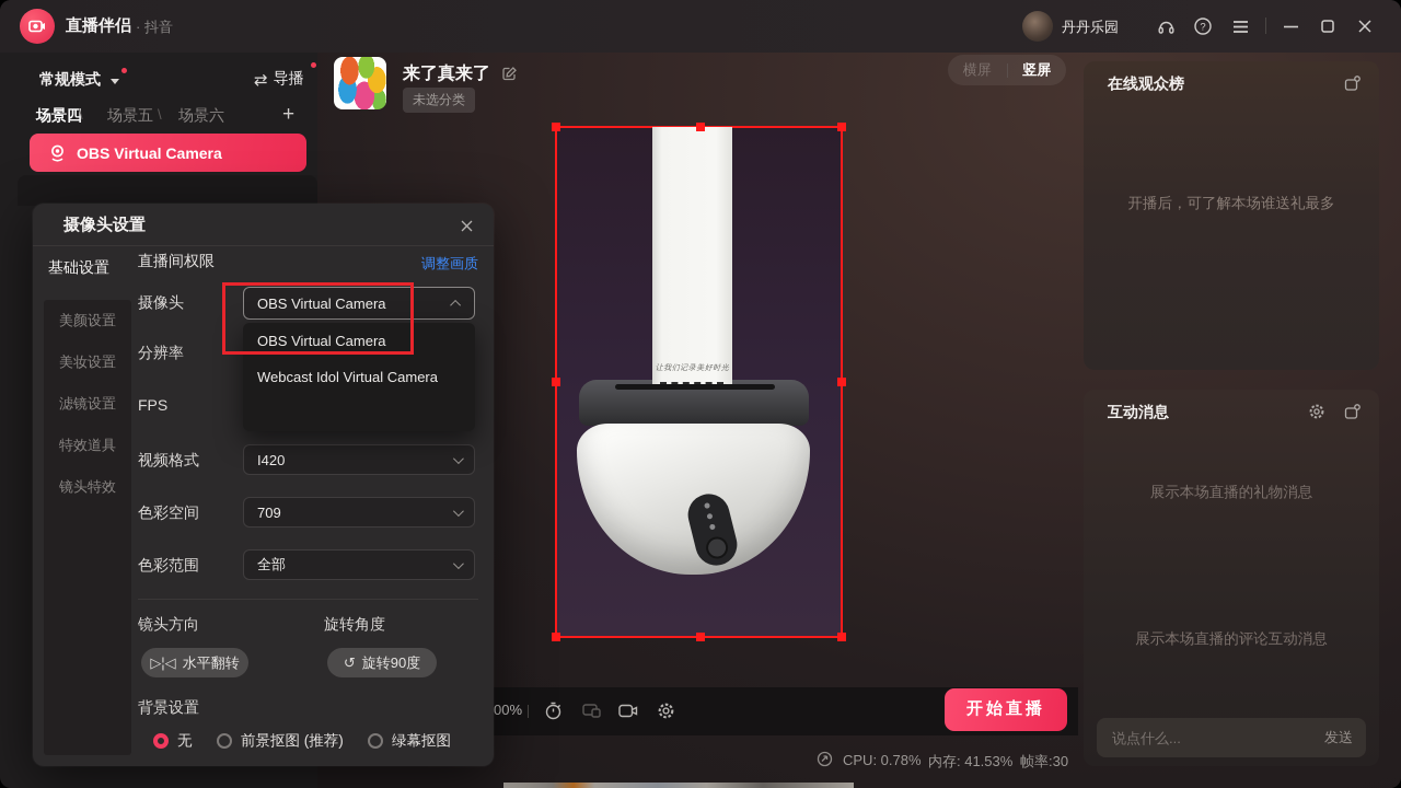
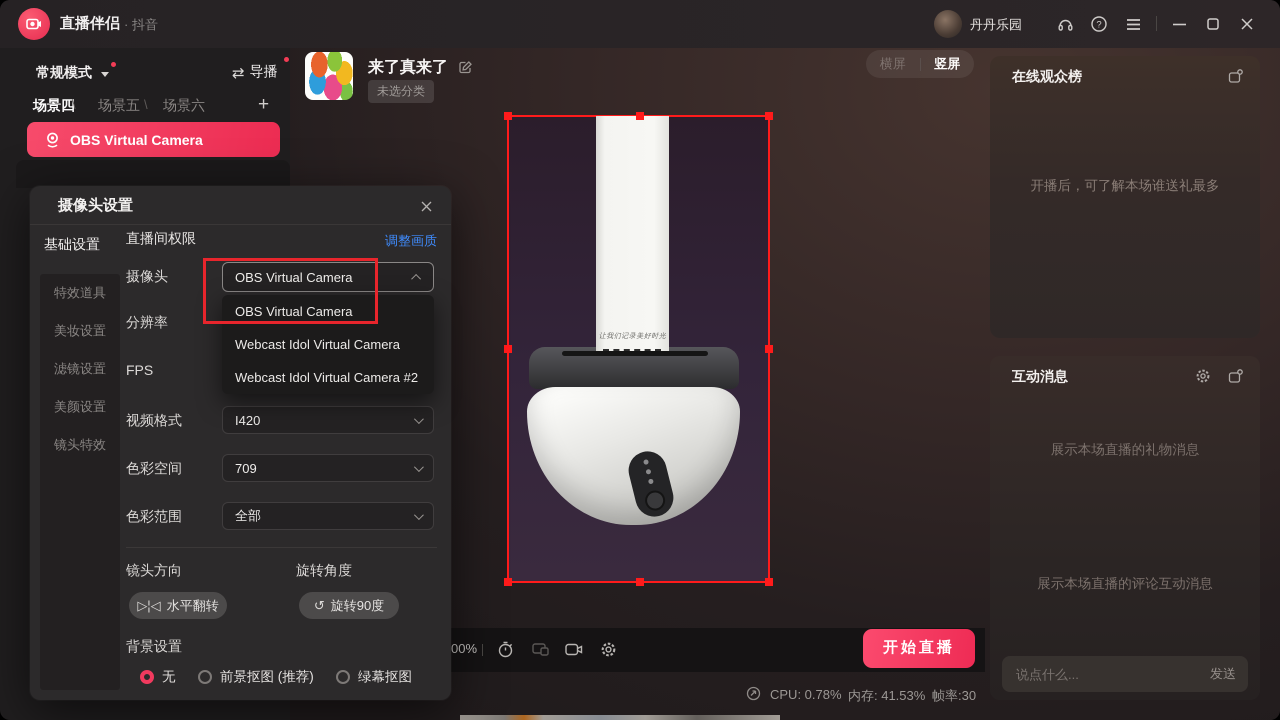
  直播伴侣
  · 抖音
  丹丹乐园
  ?
  常规模式
  ⇄
  导播
  场景四
  \
  场景五
  \
  场景六
  +
  OBS Virtual Camera
  摄像头设置
  基础设置
- 美颜设置
+ 特效道具
  美妆设置
  滤镜设置
- 特效道具
+ 美颜设置
  镜头特效
  直播间权限
  调整画质
  摄像头
  OBS Virtual Camera
  OBS Virtual Camera
  Webcast Idol Virtual Camera
+ Webcast Idol Virtual Camera #2
  分辨率
  FPS
  视频格式
  I420
  色彩空间
  709
  色彩范围
  全部
  镜头方向
  旋转角度
  ▷¦◁
  水平翻转
  ↺
  旋转90度
  背景设置
  无
  前景抠图 (推荐)
  绿幕抠图
  来了真来了
  未选分类
  横屏
  竖屏
  00%
  开始直播
  CPU: 0.78%
  内存: 41.53%
  帧率:30
  在线观众榜
  开播后，可了解本场谁送礼最多
  互动消息
  展示本场直播的礼物消息
  展示本场直播的评论互动消息
  说点什么...
  发送
